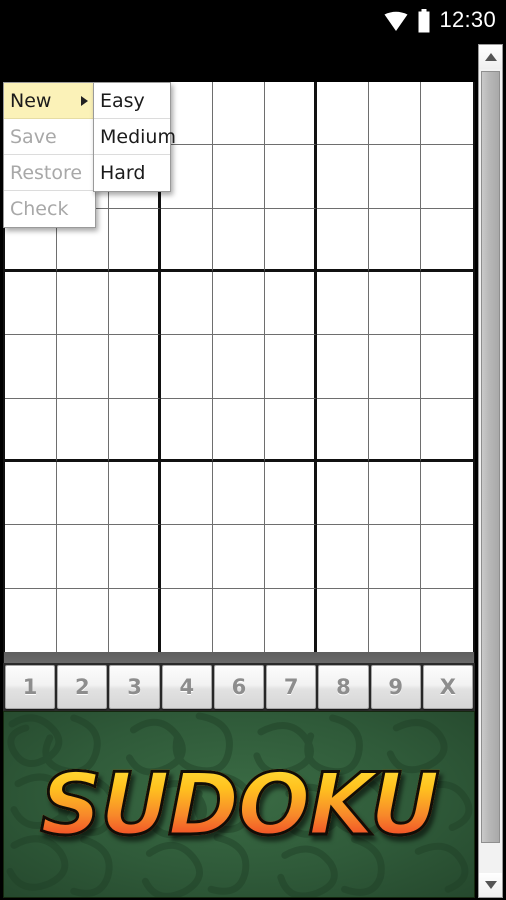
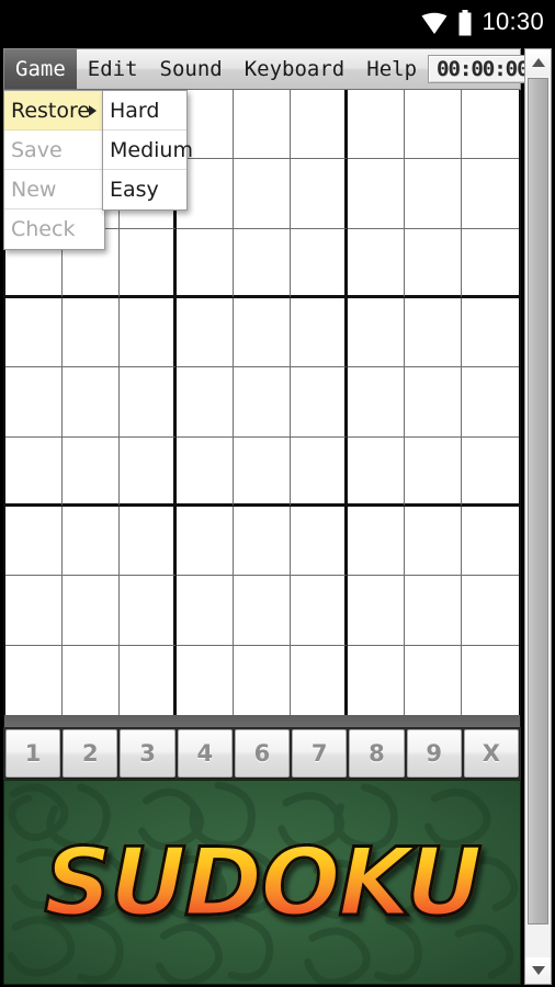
- 12:30
+ 10:30
+ Game
+ Edit
+ Sound
+ Keyboard
+ Help
+ 00:00:00
  1
  2
  3
  4
  6
  7
  8
  9
  X
  SUDOKU
- New
+ Restore
  Save
- Restore
+ New
  Check
- Easy
+ Hard
  Medium
- Hard
+ Easy
